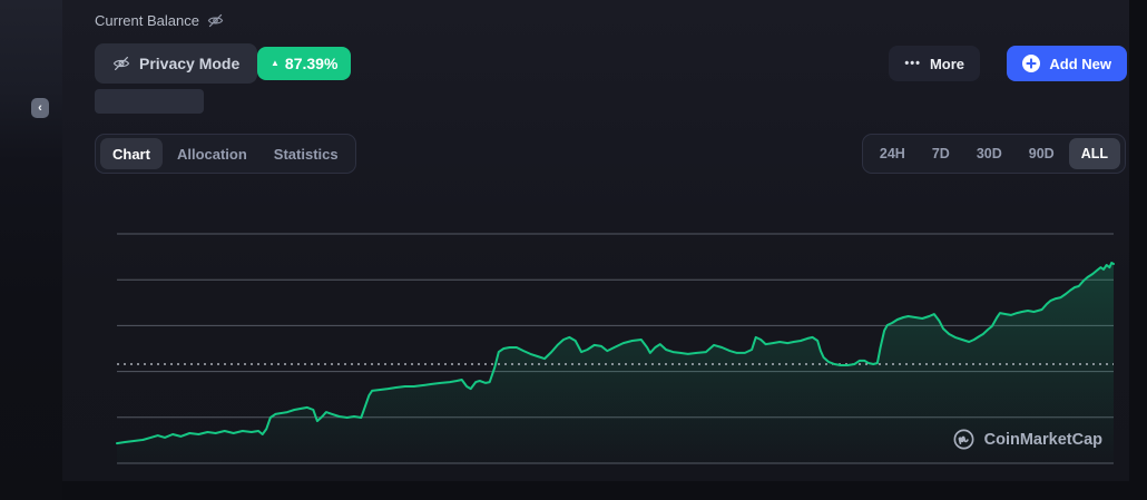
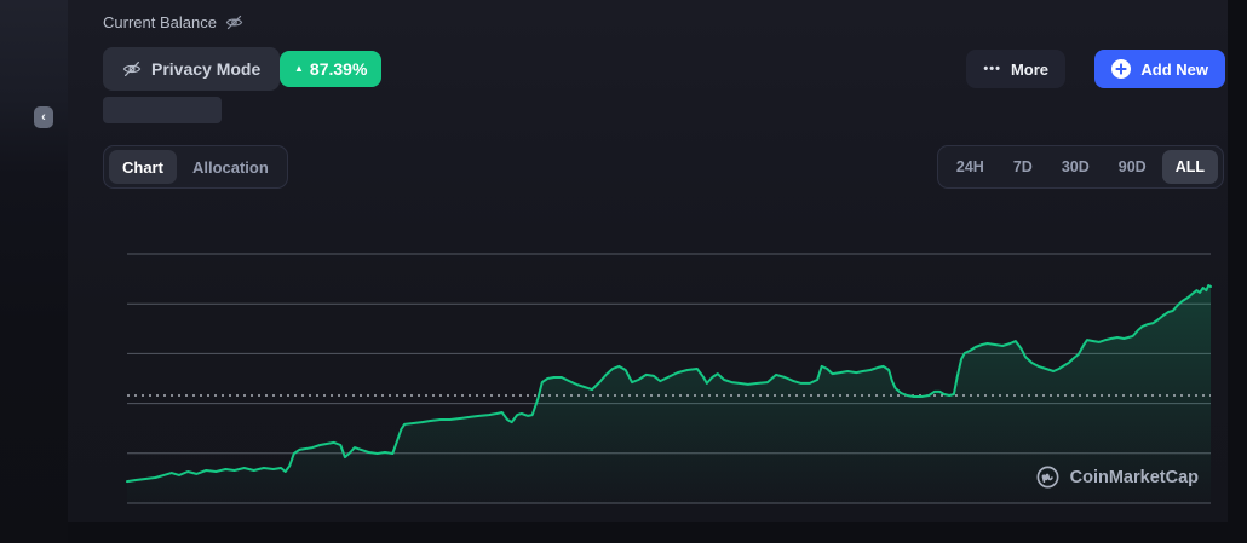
  ‹
  Current Balance
  Privacy Mode
  ▲
  87.39%
  •••
  More
  Add New
  Chart
  Allocation
- Statistics
  24H
  7D
  30D
  90D
  ALL
  CoinMarketCap
